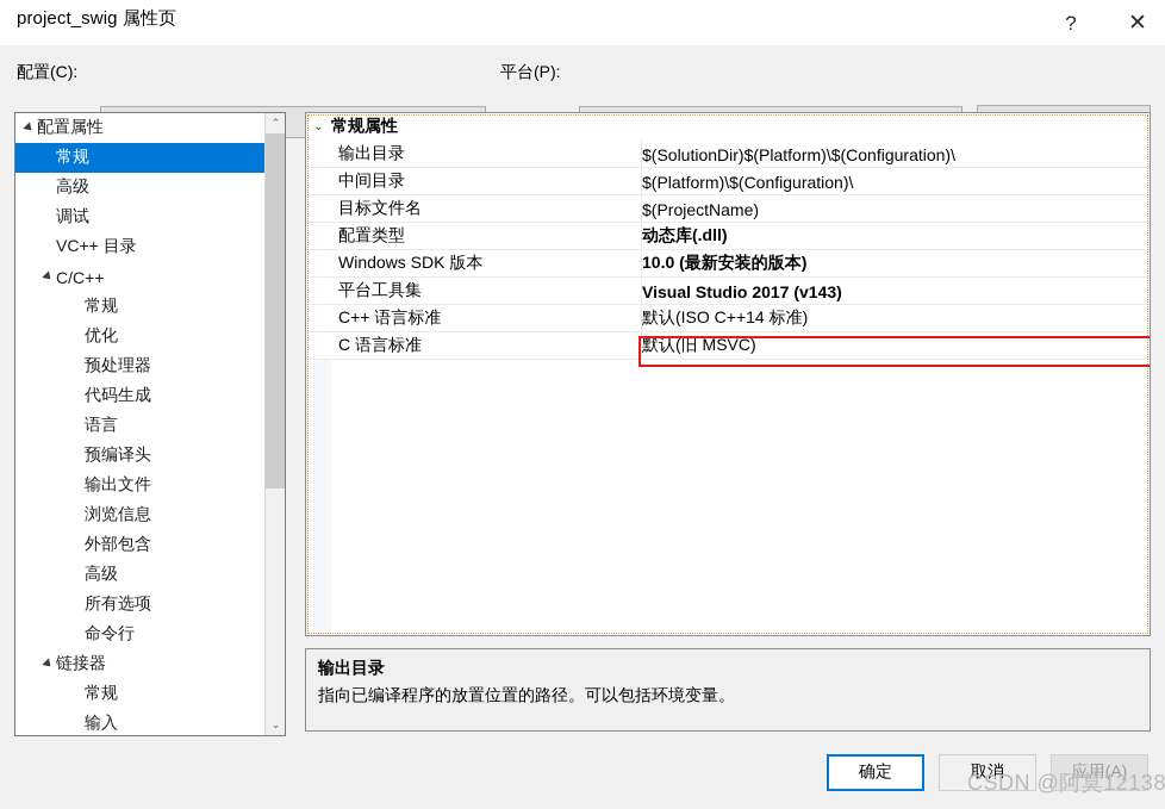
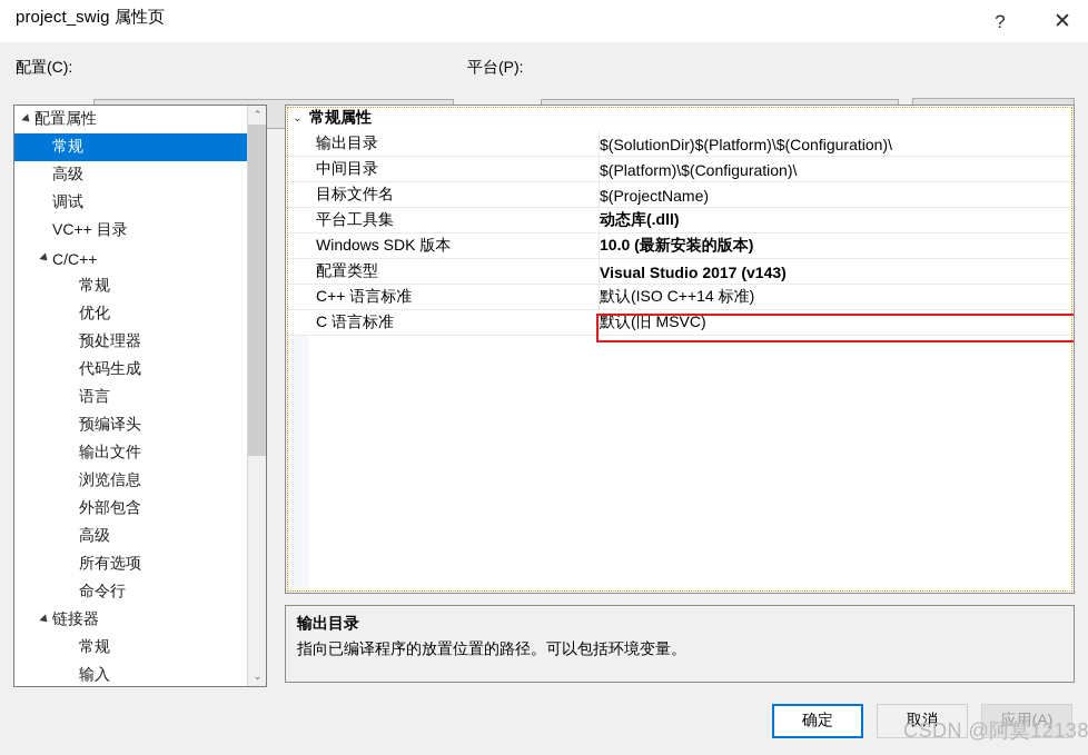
  project_swig 属性页
  ?
  ✕
  配置(C):
  平台(P):
  配置属性
  常规
  高级
  调试
  VC++ 目录
  C/C++
  常规
  优化
  预处理器
  代码生成
  语言
  预编译头
  输出文件
  浏览信息
  外部包含
  高级
  所有选项
  命令行
  链接器
  常规
  输入
  ⌃
  ⌄
  ⌄
  常规属性
  输出目录
  $(SolutionDir)$(Platform)\$(Configuration)\
  中间目录
  $(Platform)\$(Configuration)\
  目标文件名
  $(ProjectName)
- 配置类型
+ 平台工具集
  动态库(.dll)
  Windows SDK 版本
  10.0 (最新安装的版本)
- 平台工具集
+ 配置类型
  Visual Studio 2017 (v143)
  C++ 语言标准
  默认(ISO C++14 标准)
  C 语言标准
  默认(旧 MSVC)
  输出目录
  指向已编译程序的放置位置的路径。可以包括环境变量。
  确定
  取消
  应用(A)
  CSDN @阿莫12138
